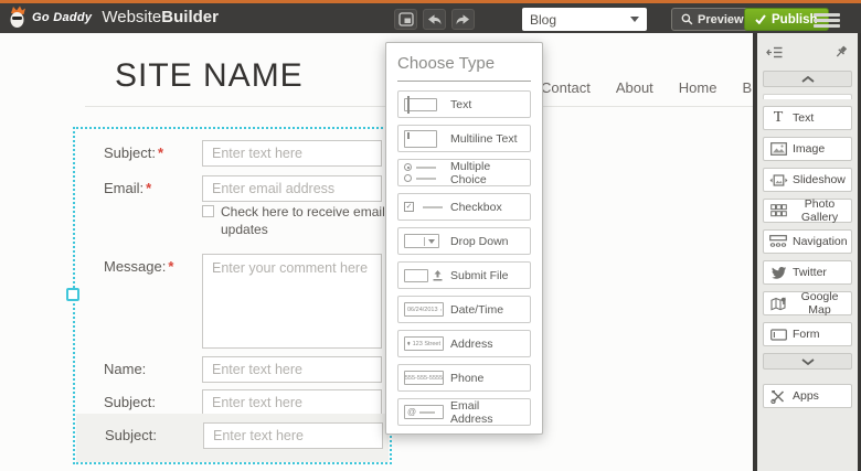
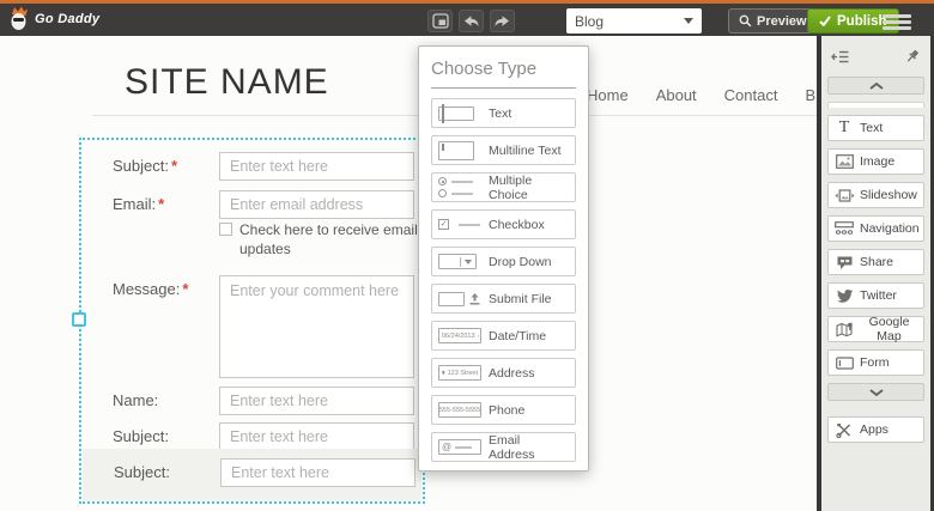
  Go Daddy
- WebsiteBuilder
  Blog
  Preview
  Publis
  SITE NAME
- Contact
+ Home
  About
- Home
+ Contact
  Subject: *
  Enter text here
  Email: *
  Enter email address
  Check here to receive email updates
  Message: *
  Enter your comment here
  Name:
  Enter text here
  Subject:
  Enter text here
  Subject:
  Enter text here
  Choose Type
  Text
  Multiline Text
  Multiple Choice
  Checkbox
  Drop Down
  Submit File
  Date/Time
  Address
  Phone
  @
  Email Address
  T
  Text
  Image
  Slideshow
- Photo Gallery
  Navigation
+ Share
  Twitter
  Google Map
  Form
  Apps
